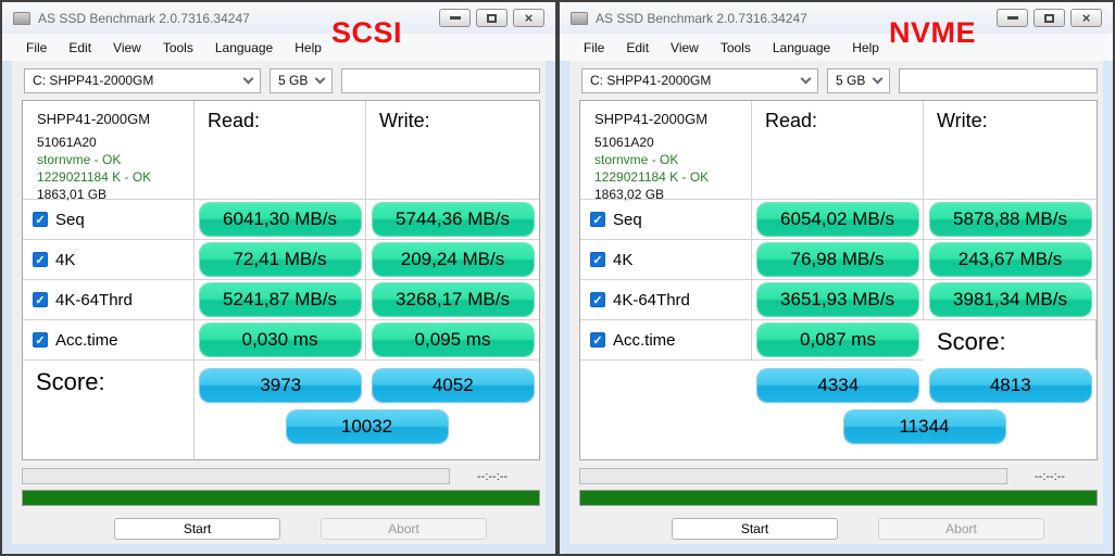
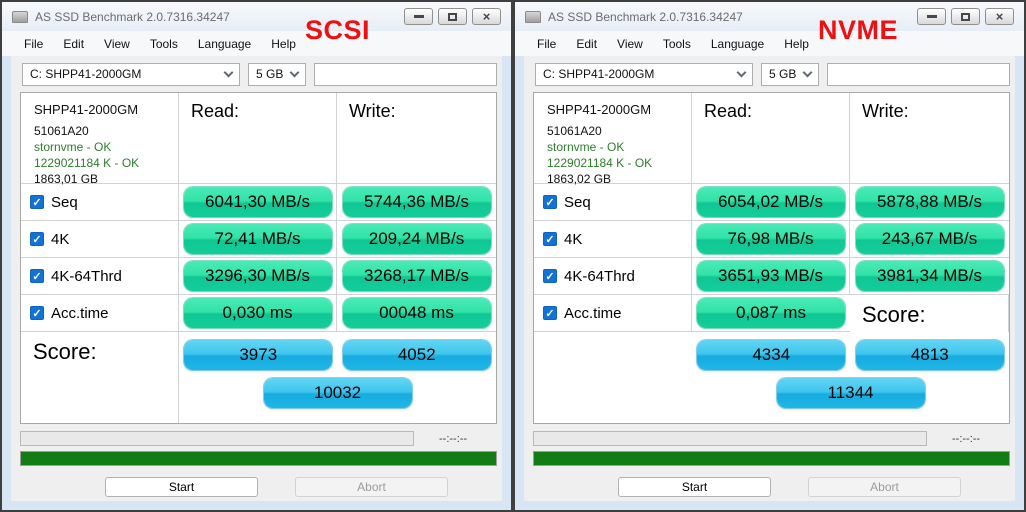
  SCSI
  AS SSD Benchmark 2.0.7316.34247
  ×
  File
  Edit
  View
  Tools
  Language
  Help
  C: SHPP41-2000GM
  5 GB
  SHPP41-2000GM
  51061A20
  stornvme - OK
  1229021184 K - OK
  1863,01 GB
  Read:
  Write:
  ✓
  Seq
  6041,30 MB/s
  5744,36 MB/s
  ✓
  4K
  72,41 MB/s
  209,24 MB/s
  ✓
  4K-64Thrd
- 5241,87 MB/s
+ 3296,30 MB/s
  3268,17 MB/s
  ✓
  Acc.time
  0,030 ms
- 0,095 ms
+ 00048 ms
  Score:
  3973
  4052
  10032
  --:--:--
  Start
  Abort
  NVME
  AS SSD Benchmark 2.0.7316.34247
  ×
  File
  Edit
  View
  Tools
  Language
  Help
  C: SHPP41-2000GM
  5 GB
  SHPP41-2000GM
  51061A20
  stornvme - OK
  1229021184 K - OK
  1863,02 GB
  Read:
  Write:
  ✓
  Seq
  6054,02 MB/s
  5878,88 MB/s
  ✓
  4K
  76,98 MB/s
  243,67 MB/s
  ✓
  4K-64Thrd
  3651,93 MB/s
  3981,34 MB/s
  ✓
  Acc.time
  0,087 ms
  Score:
  4334
  4813
  11344
  --:--:--
  Start
  Abort
